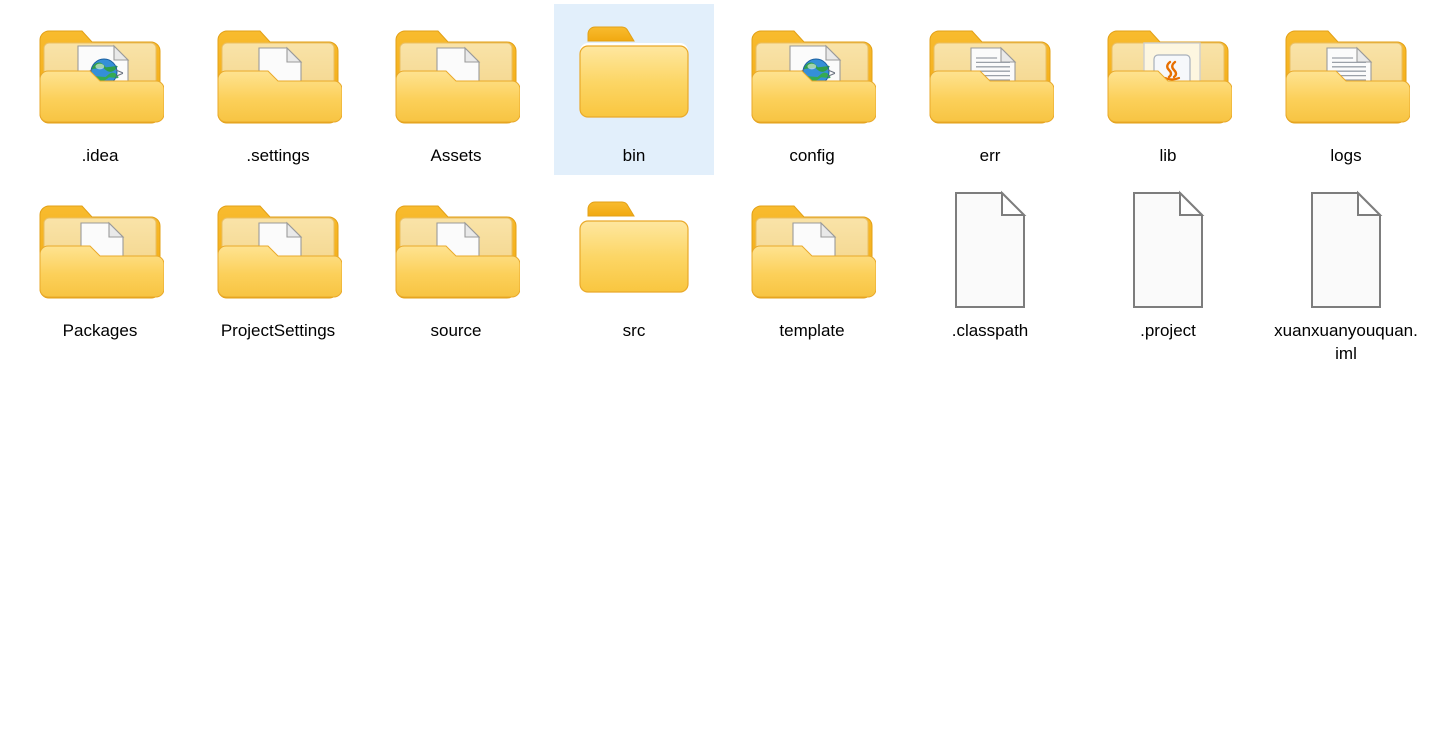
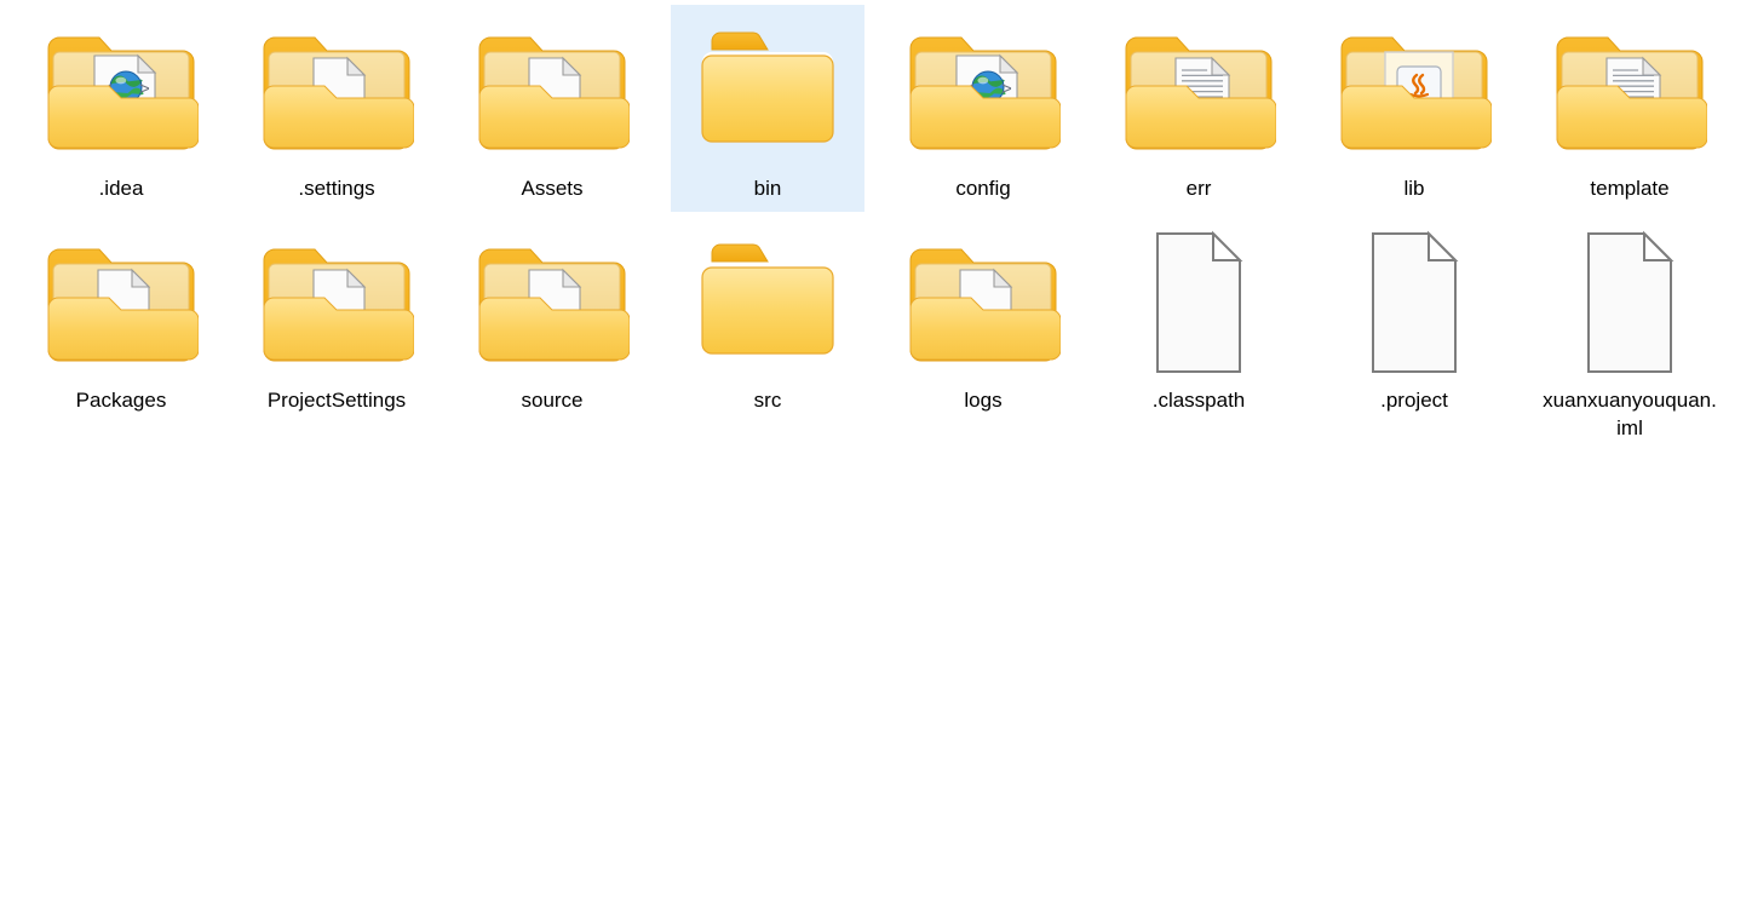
  >
  .idea
  .settings
  Assets
  bin
  >
  config
  err
  lib
- logs
+ template
  Packages
  ProjectSettings
  source
  src
- template
+ logs
  .classpath
  .project
  xuanxuanyouquan.iml
